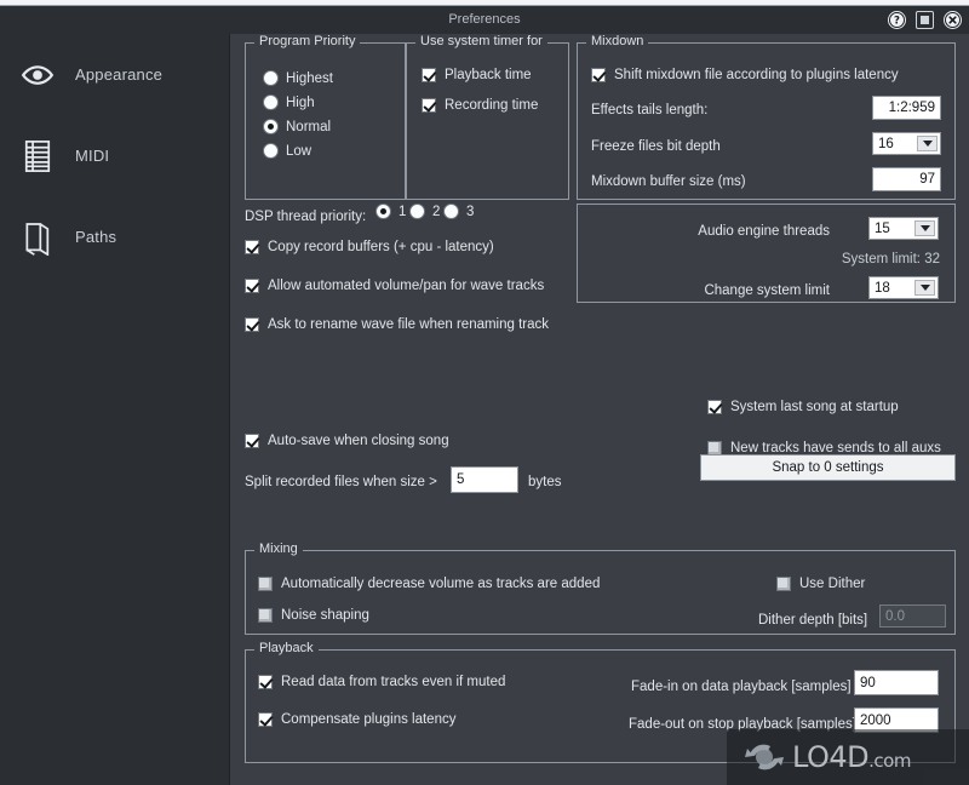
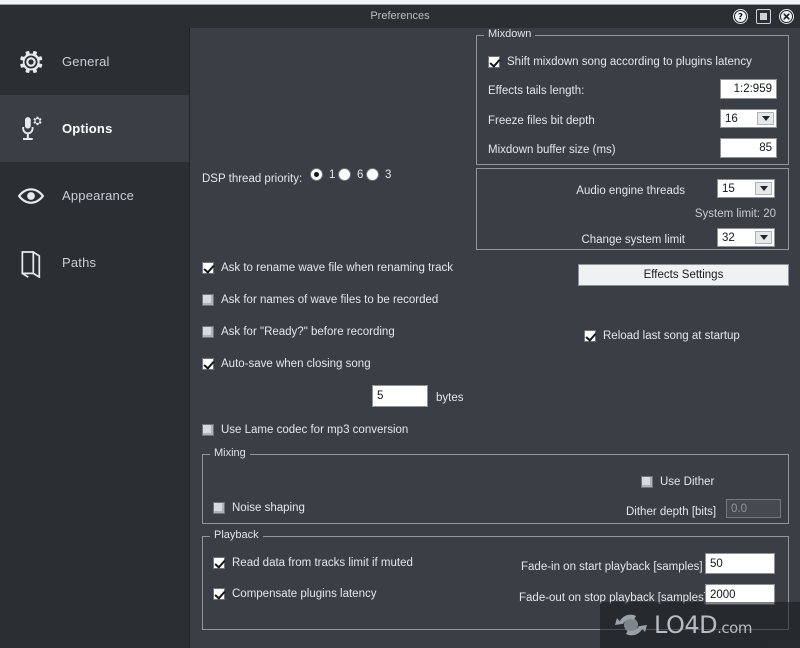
  Preferences
  ?
+ General
+ Options
  Appearance
- MIDI
  Paths
- Program Priority
- Highest
- High
- Normal
- Low
- Use system timer for
- Playback time
- Recording time
  Mixdown
- Shift mixdown file according to plugins latency
+ Shift mixdown song according to plugins latency
  Effects tails length:
  1:2:959
  Freeze files bit depth
  16
  Mixdown buffer size (ms)
- 97
+ 85
  DSP thread priority:
  1
- 2
+ 6
  3
  Audio engine threads
  15
- System limit: 32
+ System limit: 20
  Change system limit
- 18
+ 32
- Copy record buffers (+ cpu - latency)
- Allow automated volume/pan for wave tracks
  Ask to rename wave file when renaming track
+ Ask for names of wave files to be recorded
+ Ask for "Ready?" before recording
  Auto-save when closing song
- Split recorded files when size >
  5
  bytes
+ Use Lame codec for mp3 conversion
+ Effects Settings
- System last song at startup
+ Reload last song at startup
- New tracks have sends to all auxs
- Snap to 0 settings
  Mixing
- Automatically decrease volume as tracks are added
  Noise shaping
  Use Dither
  Dither depth [bits]
  0.0
  Playback
- Read data from tracks even if muted
+ Read data from tracks limit if muted
  Compensate plugins latency
- Fade-in on data playback [samples]
+ Fade-in on start playback [samples]
- 90
+ 50
  Fade-out on stop playback [samples
  2000
  LO4D.com
